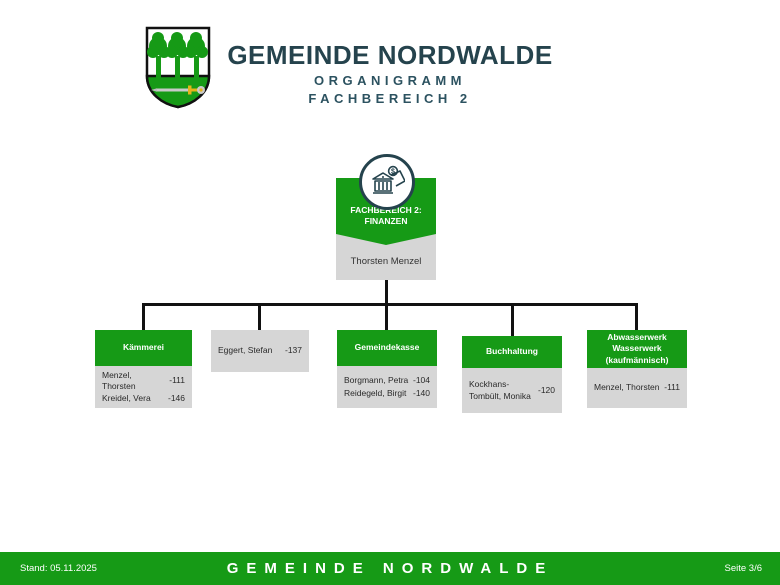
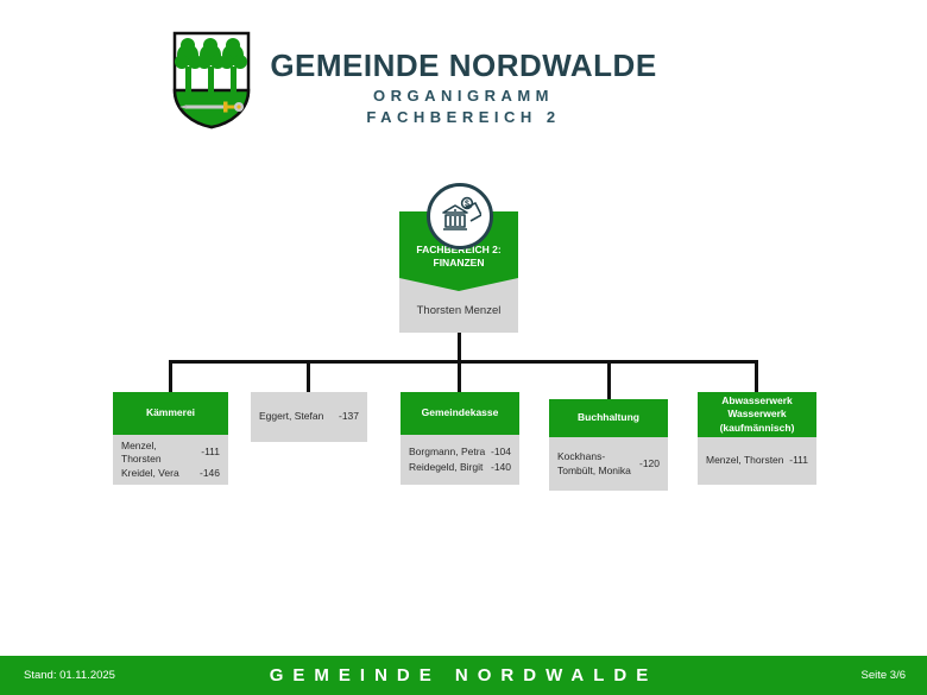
  GEMEINDE NORDWALDE
  ORGANIGRAMM
  FACHBEREICH 2
  FACHBEEICH 2:
  FINANZEN
  Thorsten Menzel
  Kämmerei
  Menzel, Thorsten
  -111
  Kreidel, Vera
  -146
  Eggert, Stefan
  -137
  Gemeindekasse
  Borgmann, Petra
  -104
  Reidegeld, Birgit
  -140
  Buchhaltung
  Kockhans-Tombült, Monika
  -120
  Abwasserwerk Wasserwerk (kaufmännisch)
  Menzel, Thorsten
  -111
  GEMEINDE NORDWALDE
- Stand: 05.11.2025
+ Stand: 01.11.2025
  Seite 3/6
